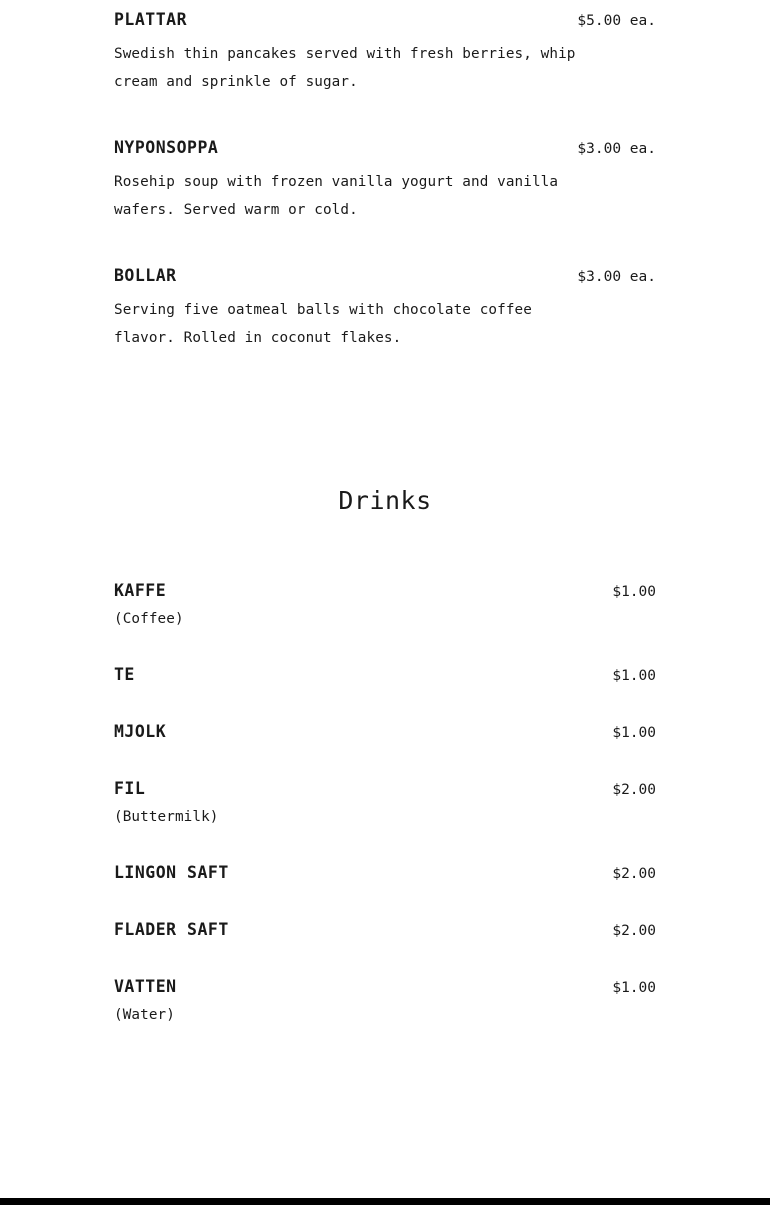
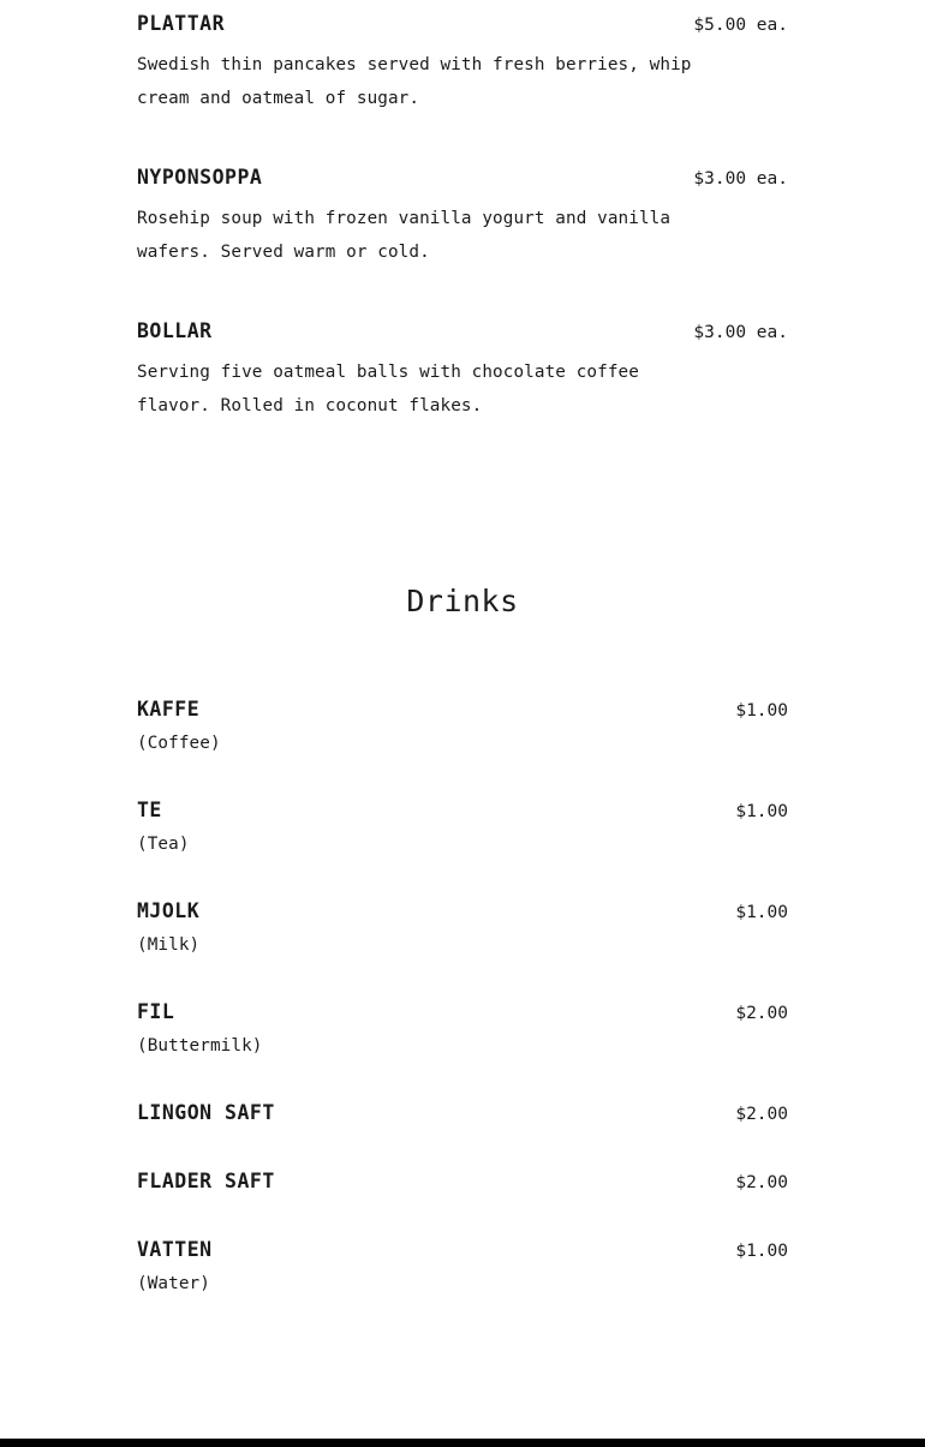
  PLATTAR
  $5.00 ea.
- Swedish thin pancakes served with fresh berries, whip cream and sprinkle of sugar.
+ Swedish thin pancakes served with fresh berries, whip cream and oatmeal of sugar.
  NYPONSOPPA
  $3.00 ea.
  Rosehip soup with frozen vanilla yogurt and vanilla wafers. Served warm or cold.
  BOLLAR
  $3.00 ea.
  Serving five oatmeal balls with chocolate coffee flavor. Rolled in coconut flakes.
  Drinks
  KAFFE
  $1.00
  (Coffee)
  TE
  $1.00
+ (Tea)
  MJOLK
  $1.00
+ (Milk)
  FIL
  $2.00
  (Buttermilk)
  LINGON SAFT
  $2.00
  FLADER SAFT
  $2.00
  VATTEN
  $1.00
  (Water)
